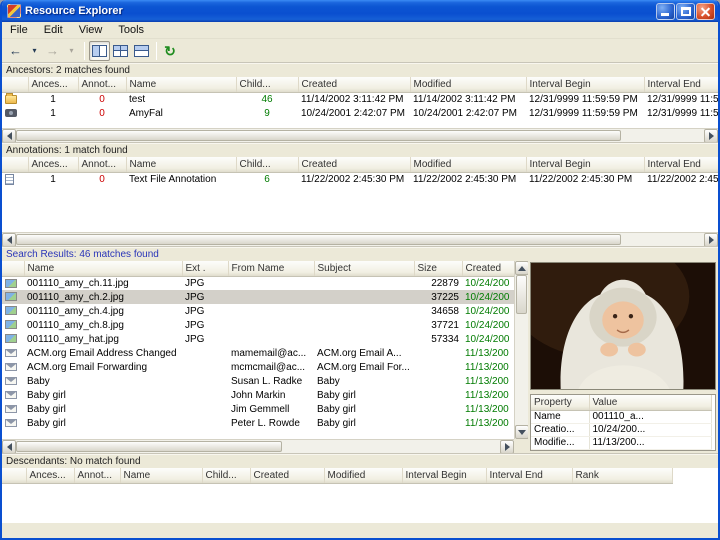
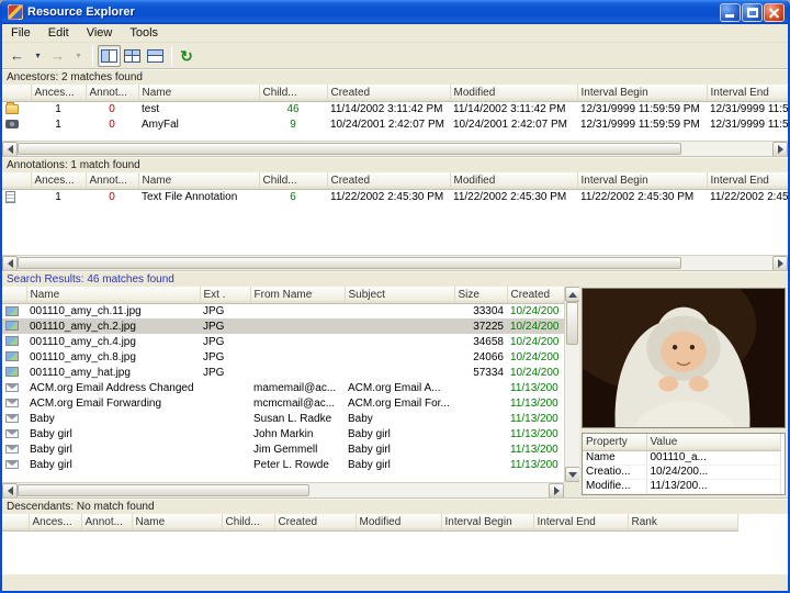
  Resource Explorer
  File
  Edit
  View
  Tools
  ←
  ▾
  →
  ▾
  ↻
  Ancestors: 2 matches found
  	Ances...	Annot...	Name	Child...	Created	Modified	Interval Begin	Interval End
  	1	0	test	46	11/14/2002 3:11:42 PM	11/14/2002 3:11:42 PM	12/31/9999 11:59:59 PM	12/31/9999 11:5
  	1	0	AmyFal	9	10/24/2001 2:42:07 PM	10/24/2001 2:42:07 PM	12/31/9999 11:59:59 PM	12/31/9999 11:5
  Annotations: 1 match found
  	Ances...	Annot...	Name	Child...	Created	Modified	Interval Begin	Interval End
  	1	0	Text File Annotation	6	11/22/2002 2:45:30 PM	11/22/2002 2:45:30 PM	11/22/2002 2:45:30 PM	11/22/2002 2:45
  Search Results: 46 matches found
  	Name	Ext .	From Name	Subject	Size	Created
- 	001110_amy_ch.11.jpg	JPG			22879	10/24/200
+ 	001110_amy_ch.11.jpg	JPG			33304	10/24/200
  	001110_amy_ch.2.jpg	JPG			37225	10/24/200
  	001110_amy_ch.4.jpg	JPG			34658	10/24/200
- 	001110_amy_ch.8.jpg	JPG			37721	10/24/200
+ 	001110_amy_ch.8.jpg	JPG			24066	10/24/200
  	001110_amy_hat.jpg	JPG			57334	10/24/200
  	ACM.org Email Address Changed		mamemail@ac...	ACM.org Email A...		11/13/200
  	ACM.org Email Forwarding		mcmcmail@ac...	ACM.org Email For...		11/13/200
  	Baby		Susan L. Radke	Baby		11/13/200
  	Baby girl		John Markin	Baby girl		11/13/200
  	Baby girl		Jim Gemmell	Baby girl		11/13/200
  	Baby girl		Peter L. Rowde	Baby girl		11/13/200
  Property	Value
  Name	001110_a...
  Creatio...	10/24/200...
  Modifie...	11/13/200...
  Descendants: No match found
  	Ances...	Annot...	Name	Child...	Created	Modified	Interval Begin	Interval End	Rank
